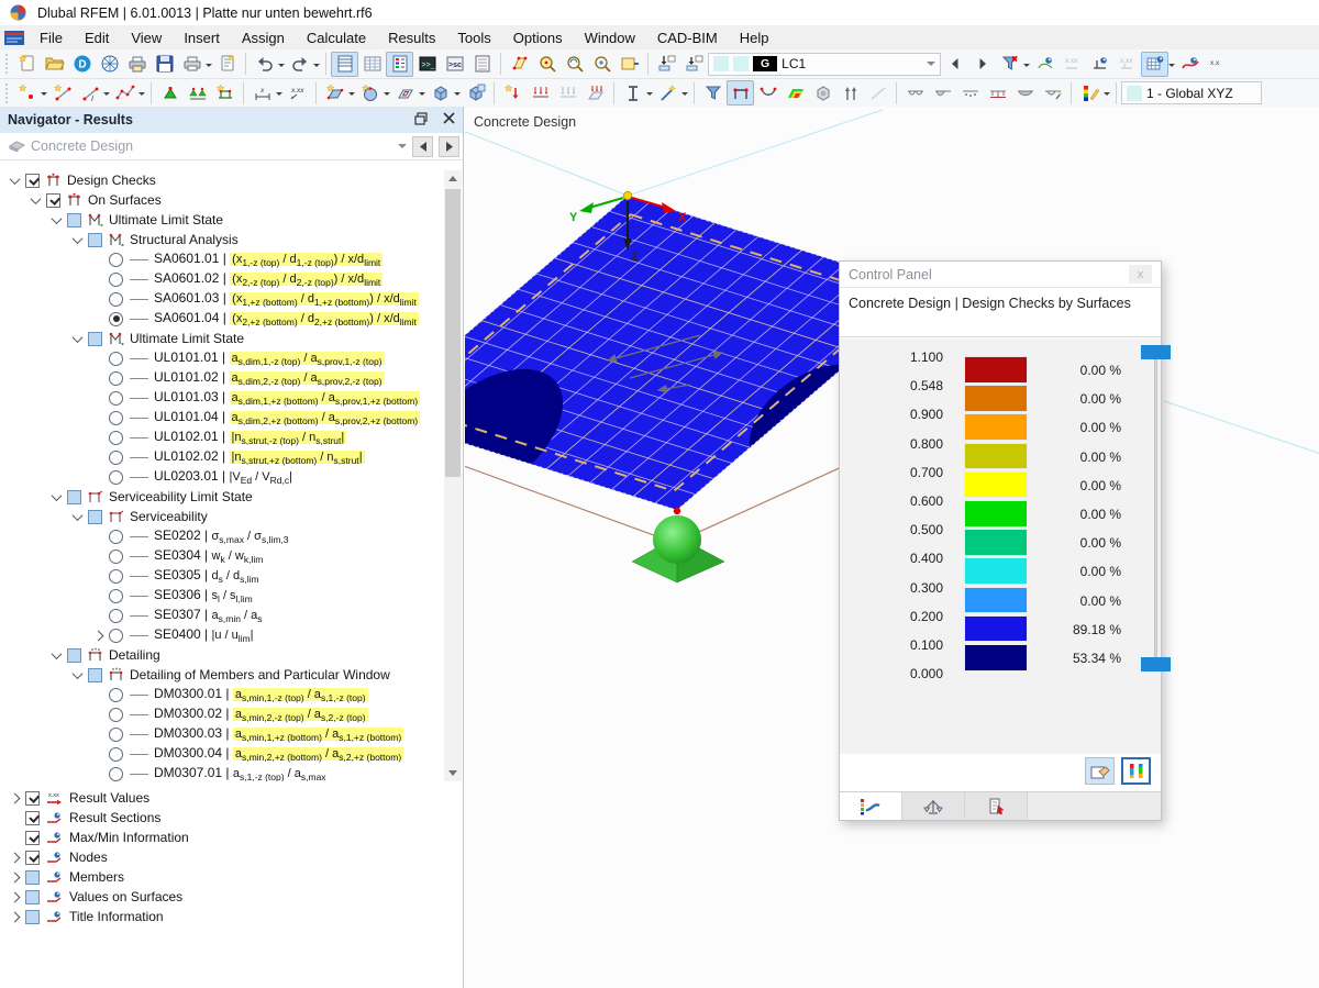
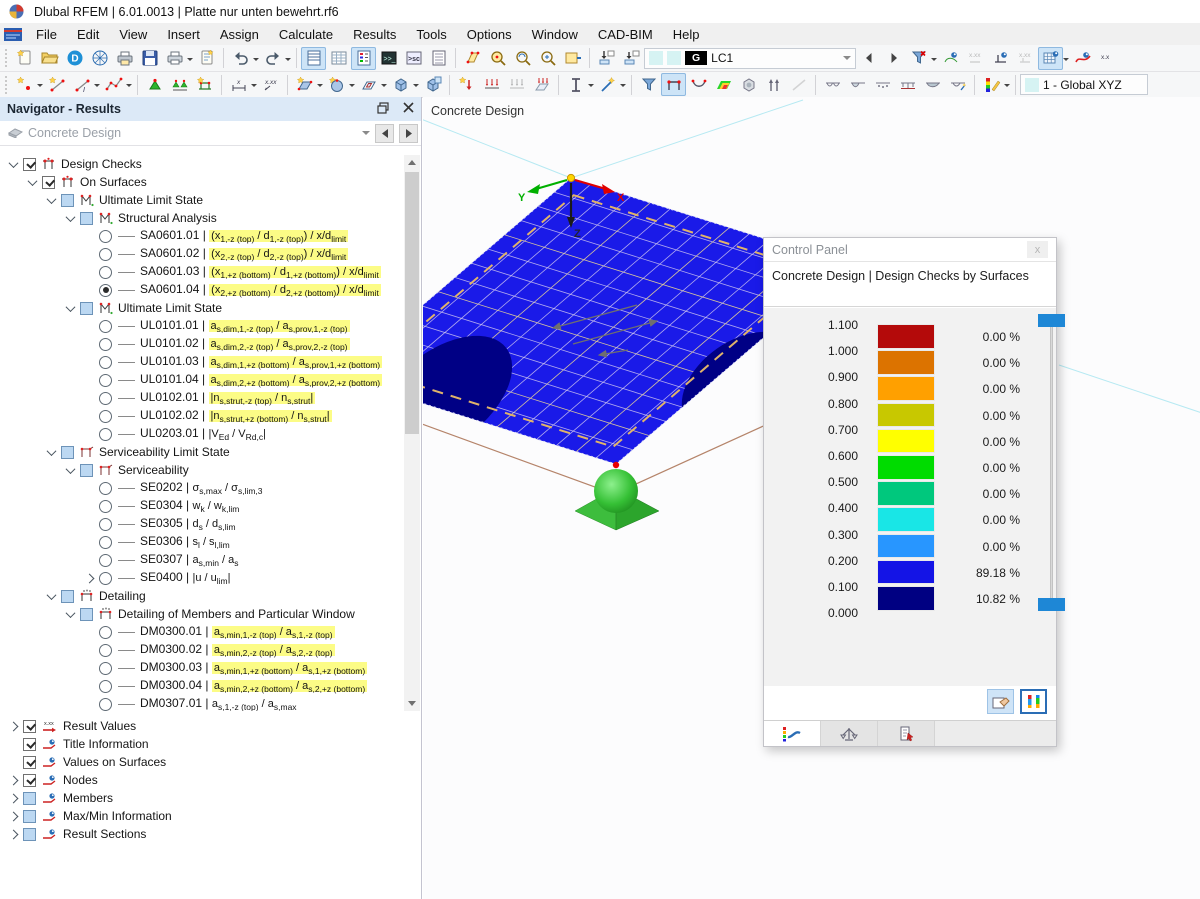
  Dlubal RFEM | 6.01.0013 | Platte nur unten bewehrt.rf6
  File
  Edit
  View
  Insert
  Assign
  Calculate
  Results
  Tools
  Options
  Window
  CAD-BIM
  Help
  D
  G
  LC1
  1 - Global XYZ
  Navigator - Results
  Concrete Design
  Design Checks
  On Surfaces
  Ultimate Limit State
  Structural Analysis
  SA0601.01 | (x1,-z (top) / d1,-z (top)) / x/dlimit
  SA0601.02 | (x2,-z (top) / d2,-z (top)) / x/dlimit
  SA0601.03 | (x1,+z (bottom) / d1,+z (bottom)) / x/dlimit
  SA0601.04 | (x2,+z (bottom) / d2,+z (bottom)) / x/dlimit
  Ultimate Limit State
  UL0101.01 | as,dim,1,-z (top) / as,prov,1,-z (top)
  UL0101.02 | as,dim,2,-z (top) / as,prov,2,-z (top)
  UL0101.03 | as,dim,1,+z (bottom) / as,prov,1,+z (bottom)
  UL0101.04 | as,dim,2,+z (bottom) / as,prov,2,+z (bottom)
  UL0102.01 | |ns,strut,-z (top) / ns,strut|
  UL0102.02 | |ns,strut,+z (bottom) / ns,strut|
  UL0203.01 | |VEd / VRd,c|
  Serviceability Limit State
  Serviceability
  SE0202 | σs,max / σs,lim,3
  SE0304 | wk / wk,lim
  SE0305 | ds / ds,lim
  SE0306 | sl / sl,lim
  SE0307 | as,min / as
  SE0400 | |u / ulim|
  Detailing
  Detailing of Members and Particular Window
  DM0300.01 | as,min,1,-z (top) / as,1,-z (top)
  DM0300.02 | as,min,2,-z (top) / as,2,-z (top)
  DM0300.03 | as,min,1,+z (bottom) / as,1,+z (bottom)
  DM0300.04 | as,min,2,+z (bottom) / as,2,+z (bottom)
  DM0307.01 | as,1,-z (top) / as,max
  Result Values
- Result Sections
+ Title Information
- Max/Min Information
+ Values on Surfaces
  Nodes
  Members
- Values on Surfaces
+ Max/Min Information
- Title Information
+ Result Sections
  X
  Y
  Z
  Concrete Design
  Control Panel
  x
  Concrete Design | Design Checks by Surfaces
  1.100
- 0.548
+ 1.000
  0.900
  0.800
  0.700
  0.600
  0.500
  0.400
  0.300
  0.200
  0.100
  0.000
  0.00 %
  0.00 %
  0.00 %
  0.00 %
  0.00 %
  0.00 %
  0.00 %
  0.00 %
  0.00 %
  89.18 %
- 53.34 %
+ 10.82 %
